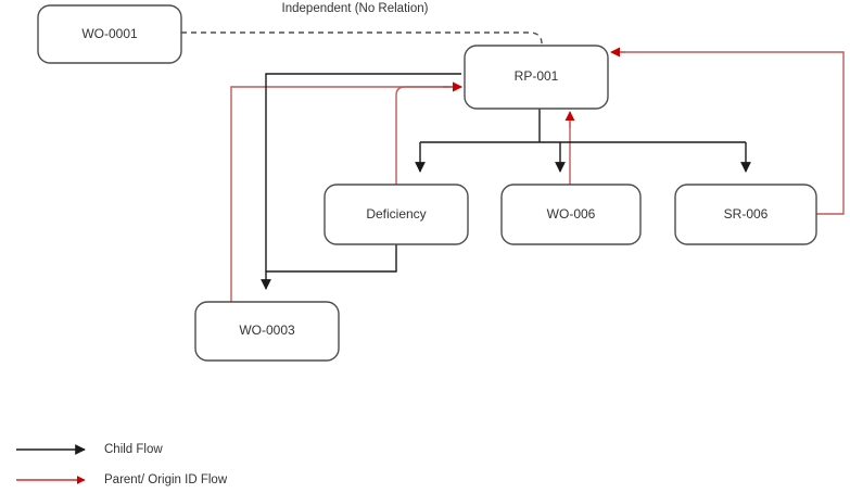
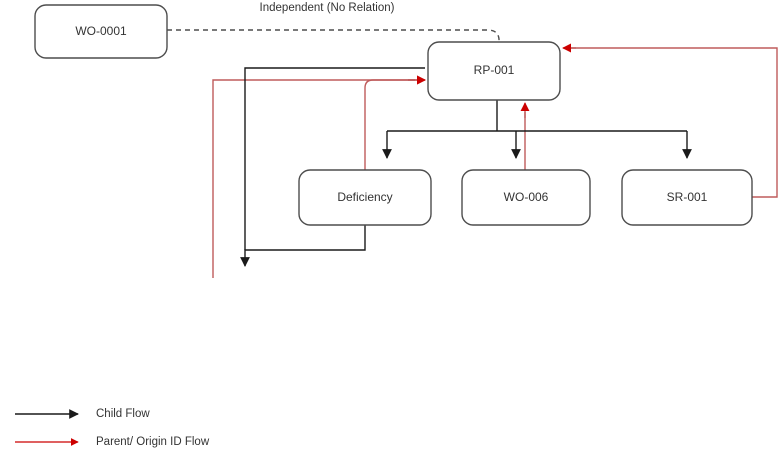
  Independent (No Relation)
  WO-0001
  RP-001
  Deficiency
  WO-006
- SR-006
+ SR-001
- WO-0003
  Child Flow
  Parent/ Origin ID Flow
